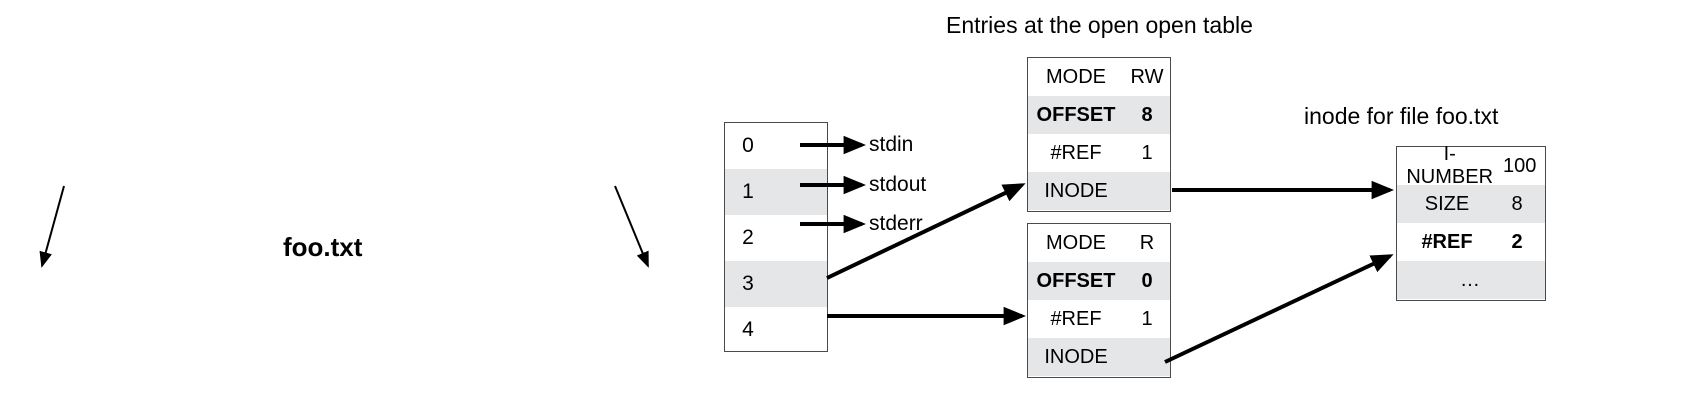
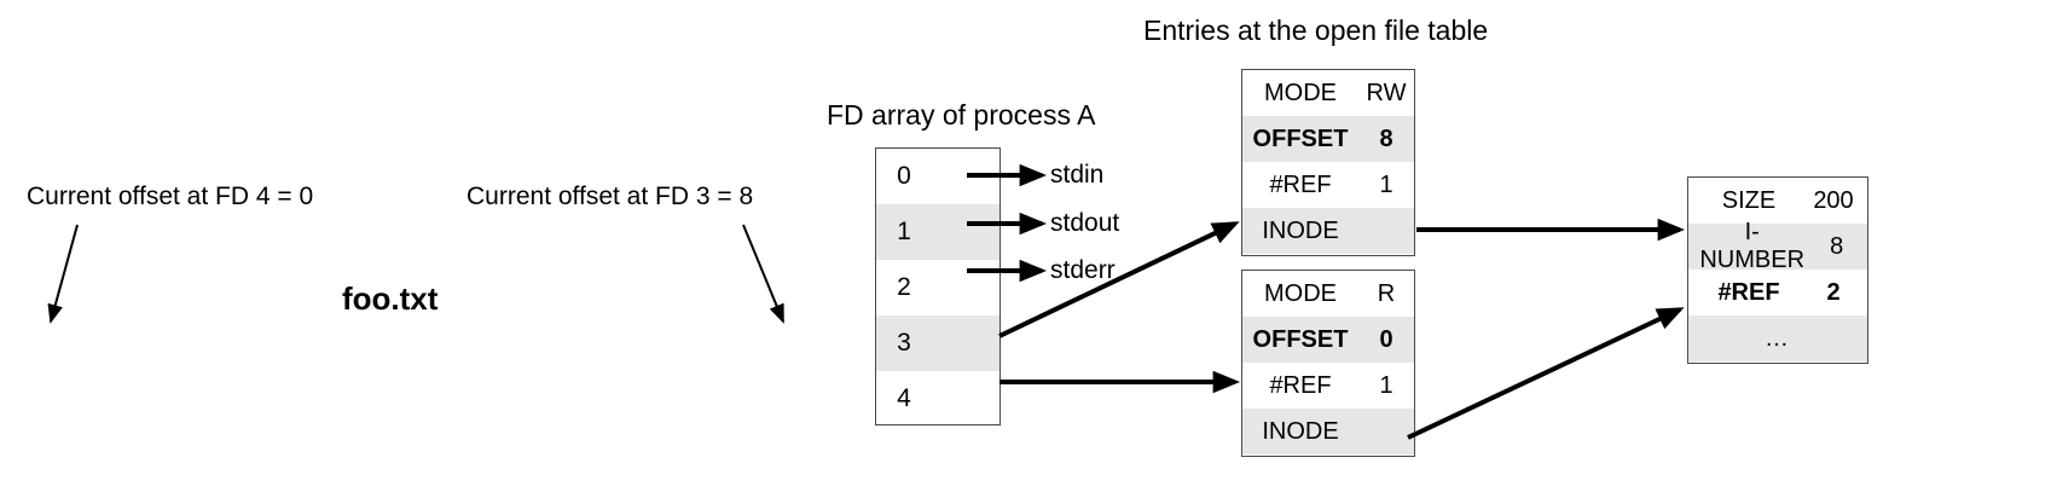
+ Current offset at FD 4 = 0
+ Current offset at FD 3 = 8
  foo.txt
+ FD array of process A
  0
  1
  2
  3
  4
  stdin
  stdout
  stderr
- Entries at the open open table
+ Entries at the open file table
  MODE
  RW
  OFFSET
  8
  #REF
  1
  INODE
  MODE
  R
  OFFSET
  0
  #REF
  1
  INODE
- inode for file foo.txt
- I-NUMBER
+ SIZE
- 100
+ 200
- SIZE
+ I-NUMBER
  8
  #REF
  2
  …
